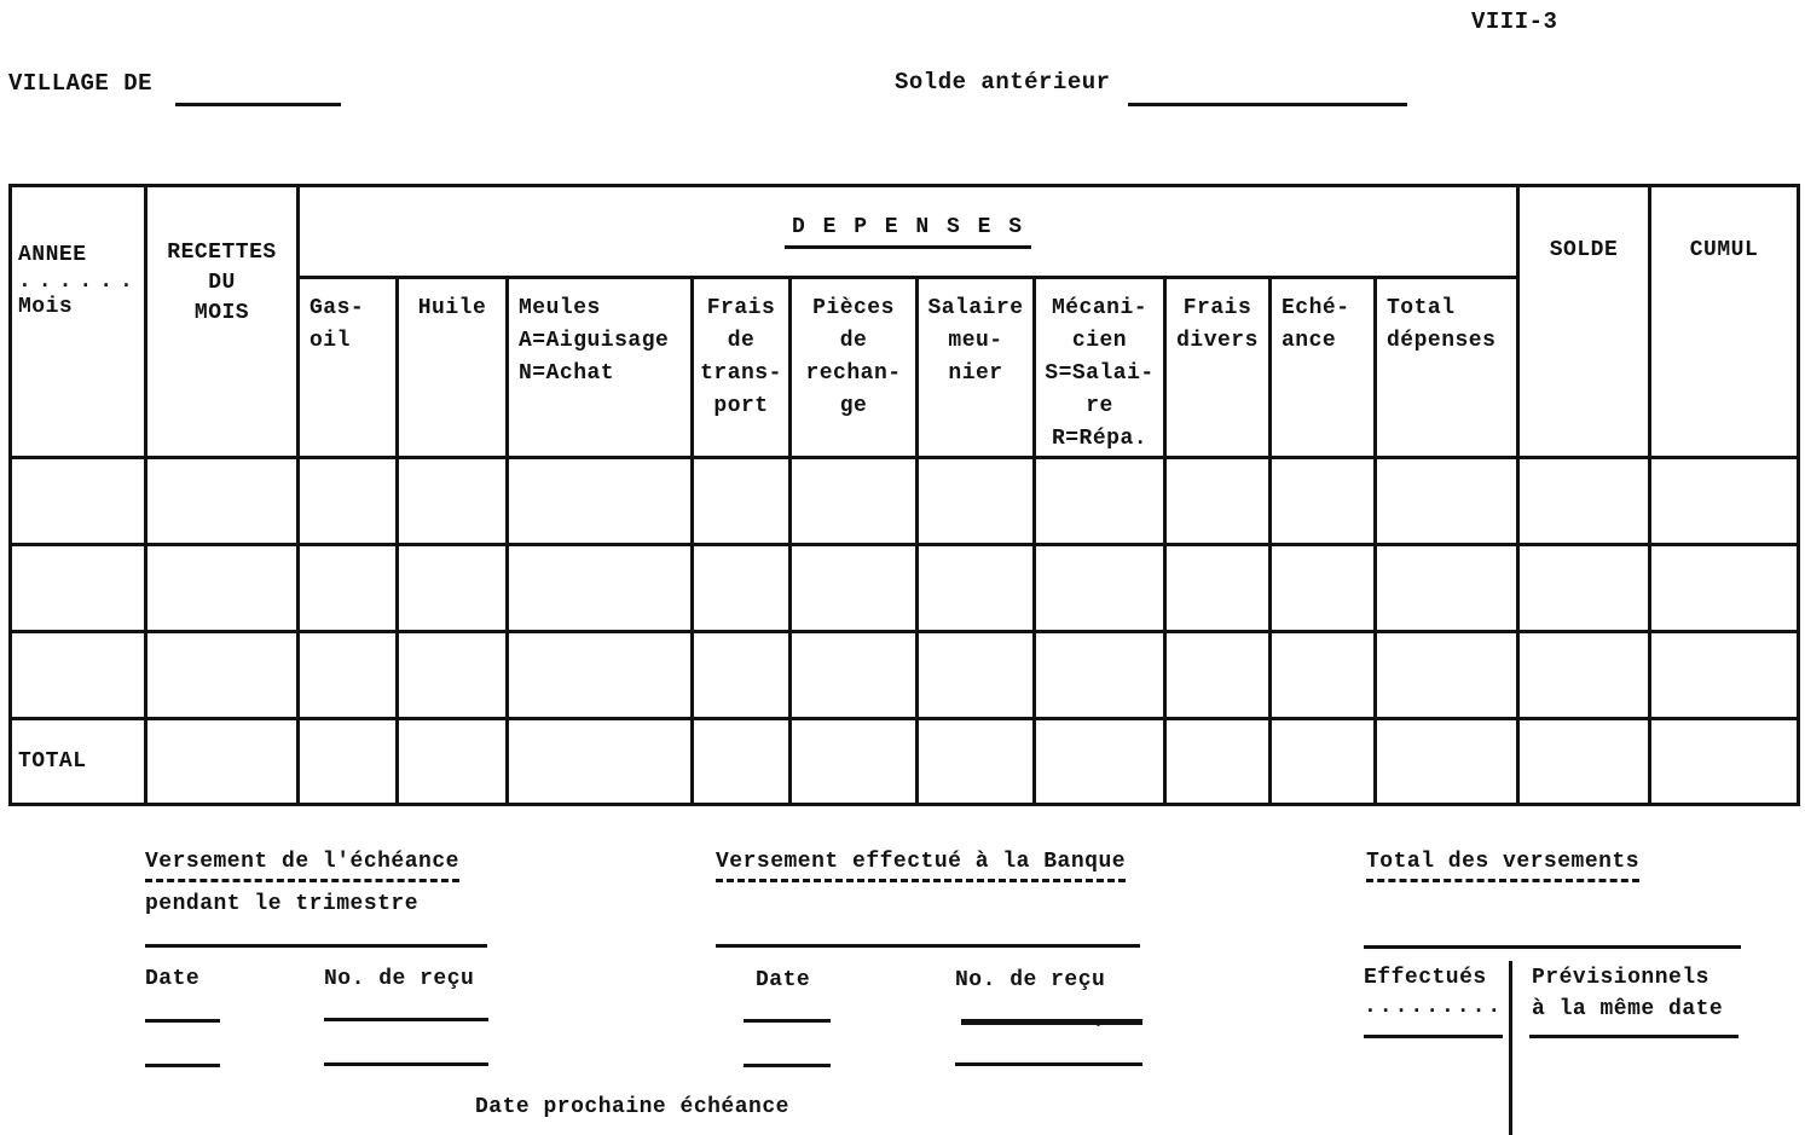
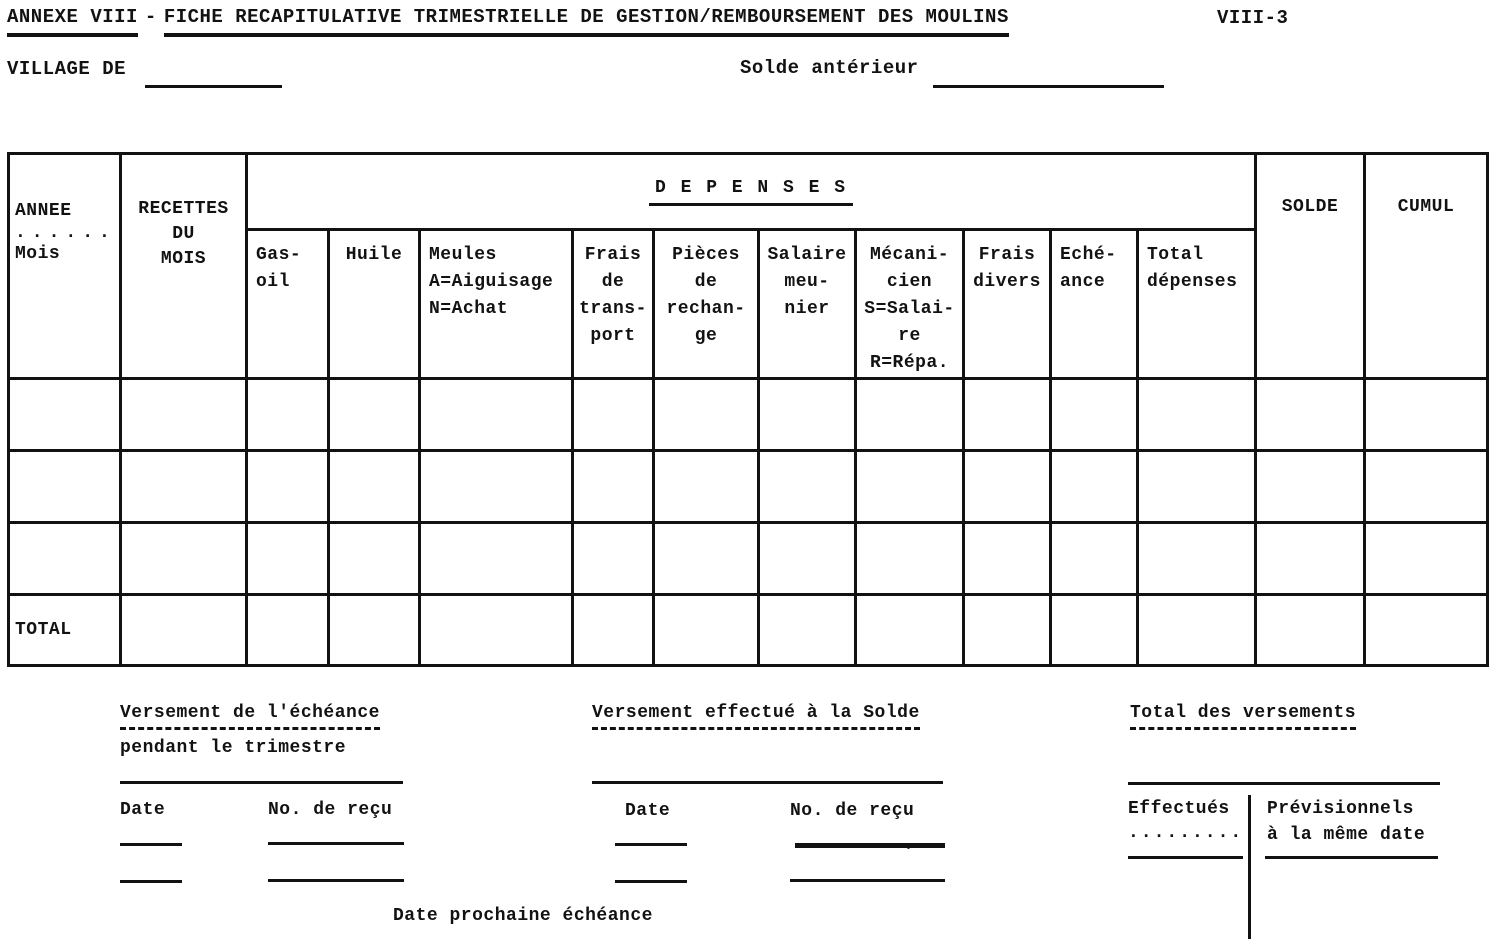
+ ANNEXE VIII - FICHE RECAPITULATIVE TRIMESTRIELLE DE GESTION/REMBOURSEMENT DES MOULINS
  VIII-3
  VILLAGE DE
  Solde antérieur
  ANNEE ...... Mois	RECETTES DU MOIS	D E P E N S E S	SOLDE	CUMUL
  Gas-oil	Huile	MeulesA=AiguisageN=Achat	Fraisdetrans-port	Piècesderechan-ge	Salairemeu-nier	Mécani-cienS=Salai-reR=Répa.	Fraisdivers	Eché-ance	Totaldépenses
  TOTAL
  Versement de l'échéance
  pendant le trimestre
  Date
  No. de reçu
- Versement effectué à la Banque
+ Versement effectué à la Solde
  Date
  No. de reçu
  `
  Total des versements
  Effectués
  .........
  Prévisionnels
  à la même date
  Date prochaine échéance
